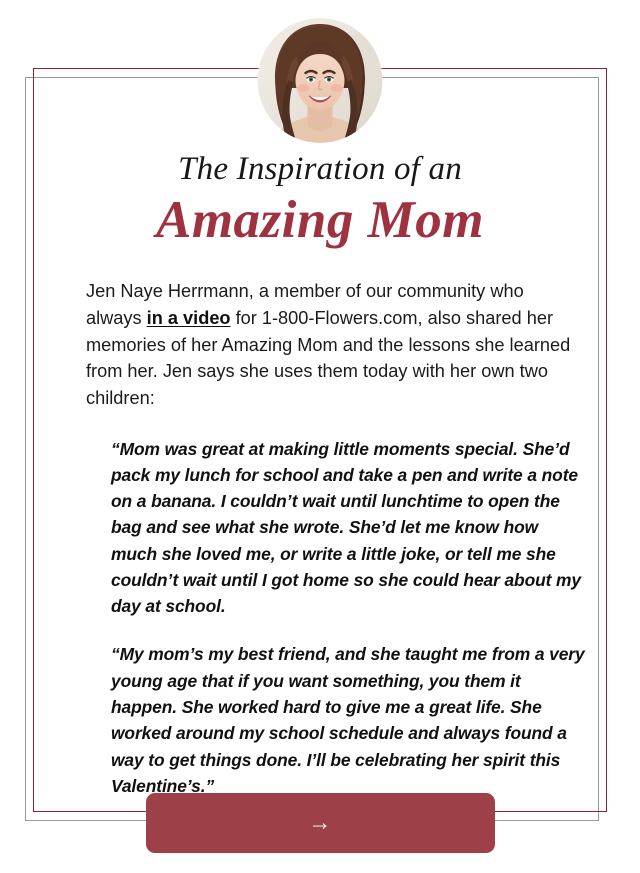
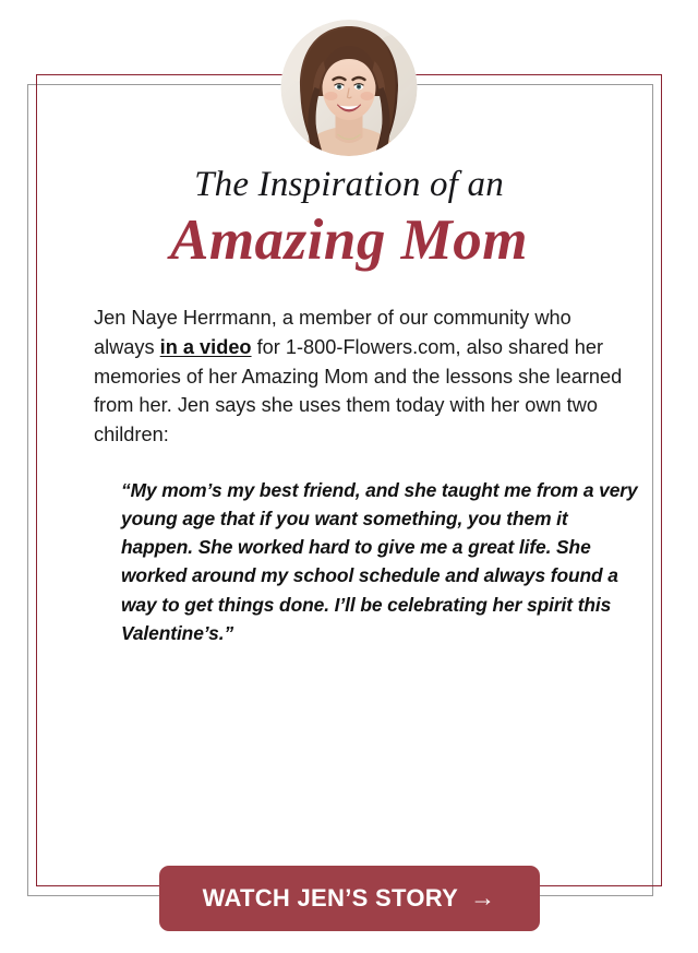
  The Inspiration of an
  Amazing Mom
  Jen Naye Herrmann, a member of our community who always in a video for 1-800-Flowers.com, also shared her memories of her Amazing Mom and the lessons she learned from her. Jen says she uses them today with her own two children:
- “Mom was great at making little moments special. She’d pack my lunch for school and take a pen and write a note on a banana. I couldn’t wait until lunchtime to open the bag and see what she wrote. She’d let me know how much she loved me, or write a little joke, or tell me she couldn’t wait until I got home so she could hear about my day at school.
  “My mom’s my best friend, and she taught me from a very young age that if you want something, you them it happen. She worked hard to give me a great life. She worked around my school schedule and always found a way to get things done. I’ll be celebrating her spirit this Valentine’s.”
+ WATCH JEN’S STORY
  →
